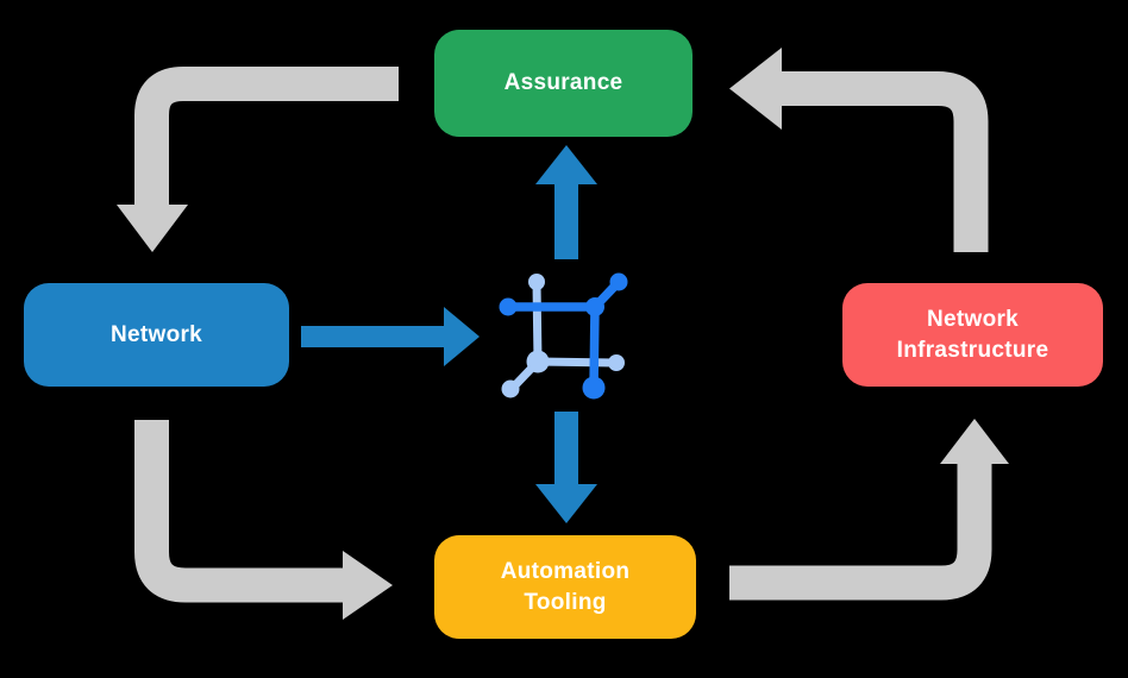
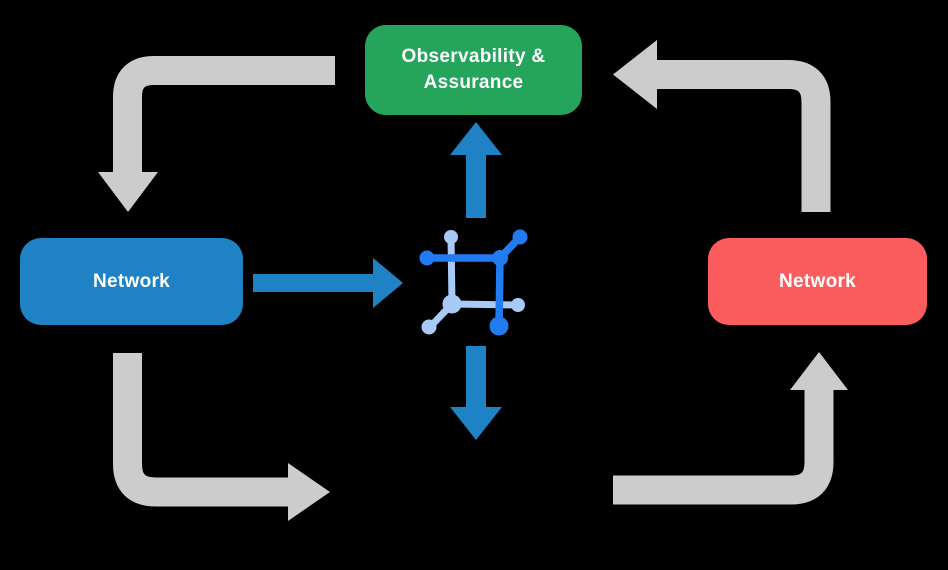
+ Observability &
  Assurance
  Network
  Network
- Infrastructure
- Automation
- Tooling
